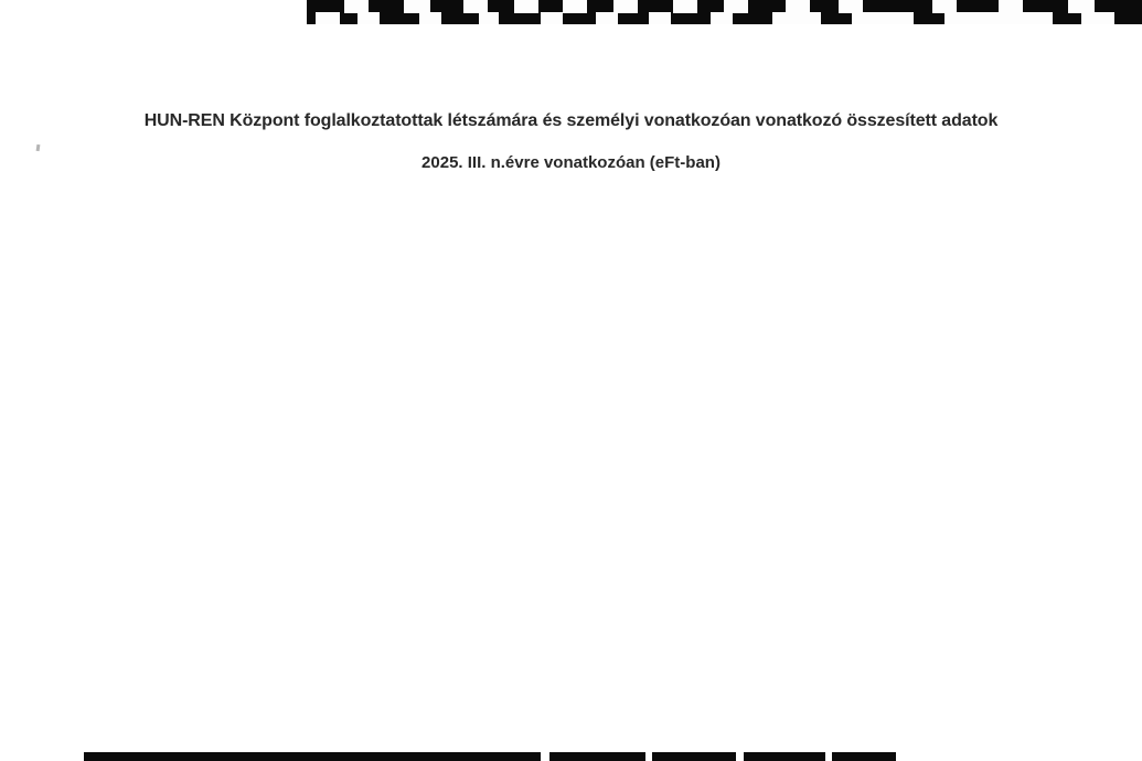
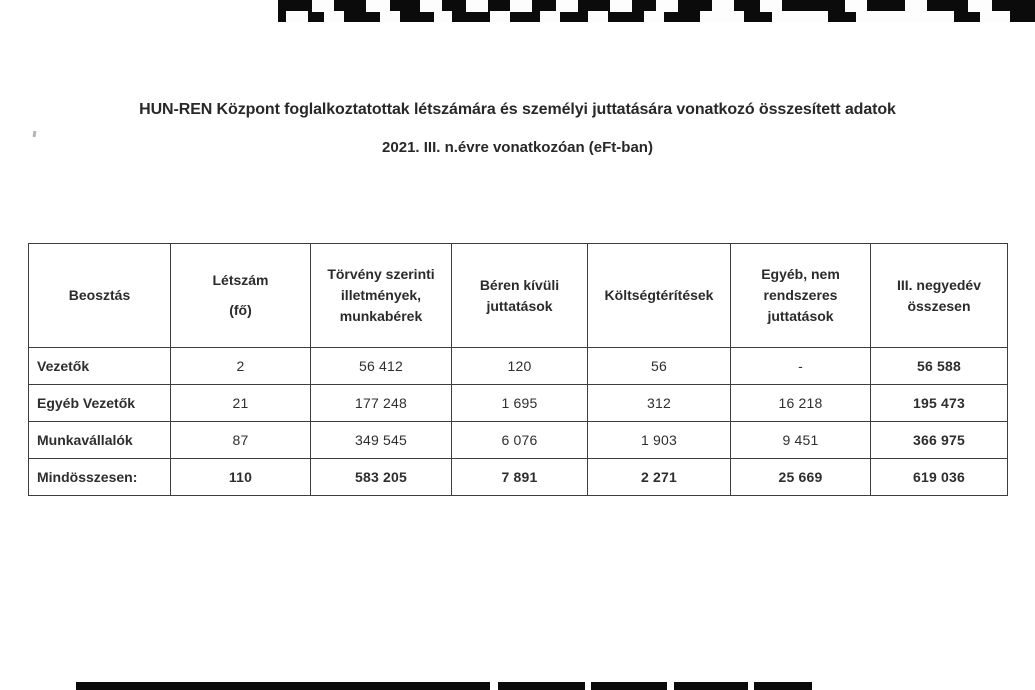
- HUN-REN Központ foglalkoztatottak létszámára és személyi vonatkozóan vonatkozó összesített adatok
+ HUN-REN Központ foglalkoztatottak létszámára és személyi juttatására vonatkozó összesített adatok
- 2025. III. n.évre vonatkozóan (eFt-ban)
+ 2021. III. n.évre vonatkozóan (eFt-ban)
+ Beosztás	Létszám(fő)	Törvény szerinti illetmények, munkabérek	Béren kívüli juttatások	Költségtérítések	Egyéb, nem rendszeres juttatások	III. negyedév összesen
+ Vezetők	2	56 412	120	56	-	56 588
+ Egyéb Vezetők	21	177 248	1 695	312	16 218	195 473
+ Munkavállalók	87	349 545	6 076	1 903	9 451	366 975
+ Mindösszesen:	110	583 205	7 891	2 271	25 669	619 036
